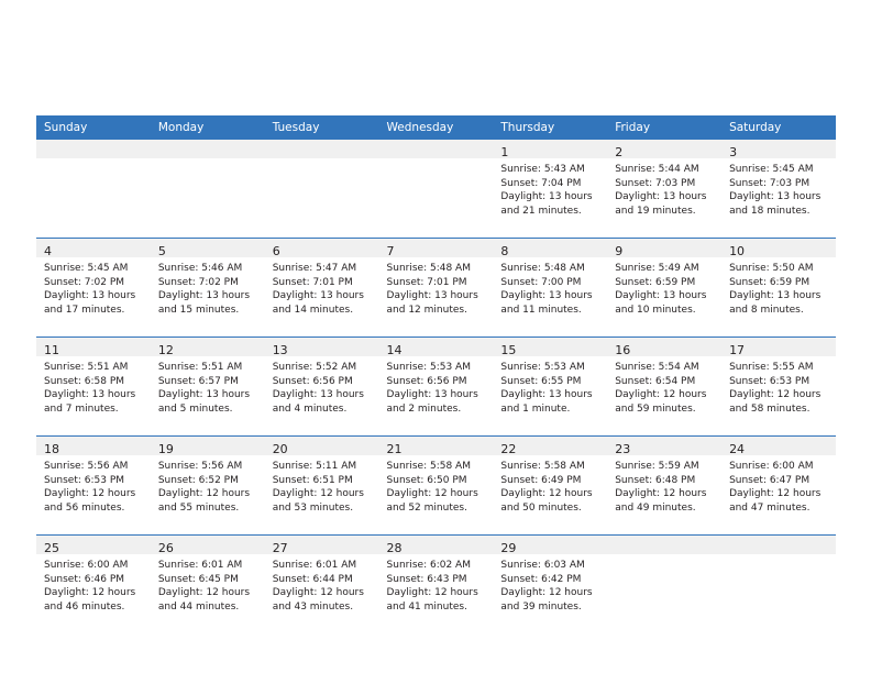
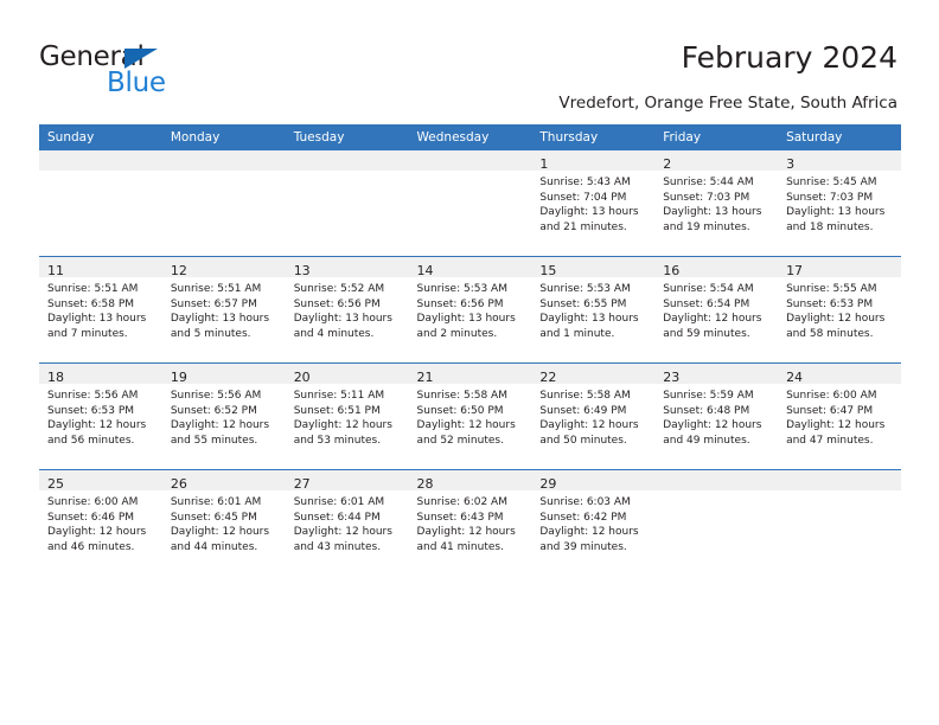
+ General
+ Blue
+ February 2024
+ Vredefort, Orange Free State, South Africa
  Sunday	Monday	Tuesday	Wednesday	Thursday	Friday	Saturday
  				1Sunrise: 5:43 AMSunset: 7:04 PMDaylight: 13 hoursand 21 minutes.	2Sunrise: 5:44 AMSunset: 7:03 PMDaylight: 13 hoursand 19 minutes.	3Sunrise: 5:45 AMSunset: 7:03 PMDaylight: 13 hoursand 18 minutes.
- 4Sunrise: 5:45 AMSunset: 7:02 PMDaylight: 13 hoursand 17 minutes.	5Sunrise: 5:46 AMSunset: 7:02 PMDaylight: 13 hoursand 15 minutes.	6Sunrise: 5:47 AMSunset: 7:01 PMDaylight: 13 hoursand 14 minutes.	7Sunrise: 5:48 AMSunset: 7:01 PMDaylight: 13 hoursand 12 minutes.	8Sunrise: 5:48 AMSunset: 7:00 PMDaylight: 13 hoursand 11 minutes.	9Sunrise: 5:49 AMSunset: 6:59 PMDaylight: 13 hoursand 10 minutes.	10Sunrise: 5:50 AMSunset: 6:59 PMDaylight: 13 hoursand 8 minutes.
  11Sunrise: 5:51 AMSunset: 6:58 PMDaylight: 13 hoursand 7 minutes.	12Sunrise: 5:51 AMSunset: 6:57 PMDaylight: 13 hoursand 5 minutes.	13Sunrise: 5:52 AMSunset: 6:56 PMDaylight: 13 hoursand 4 minutes.	14Sunrise: 5:53 AMSunset: 6:56 PMDaylight: 13 hoursand 2 minutes.	15Sunrise: 5:53 AMSunset: 6:55 PMDaylight: 13 hoursand 1 minute.	16Sunrise: 5:54 AMSunset: 6:54 PMDaylight: 12 hoursand 59 minutes.	17Sunrise: 5:55 AMSunset: 6:53 PMDaylight: 12 hoursand 58 minutes.
  18Sunrise: 5:56 AMSunset: 6:53 PMDaylight: 12 hoursand 56 minutes.	19Sunrise: 5:56 AMSunset: 6:52 PMDaylight: 12 hoursand 55 minutes.	20Sunrise: 5:11 AMSunset: 6:51 PMDaylight: 12 hoursand 53 minutes.	21Sunrise: 5:58 AMSunset: 6:50 PMDaylight: 12 hoursand 52 minutes.	22Sunrise: 5:58 AMSunset: 6:49 PMDaylight: 12 hoursand 50 minutes.	23Sunrise: 5:59 AMSunset: 6:48 PMDaylight: 12 hoursand 49 minutes.	24Sunrise: 6:00 AMSunset: 6:47 PMDaylight: 12 hoursand 47 minutes.
  25Sunrise: 6:00 AMSunset: 6:46 PMDaylight: 12 hoursand 46 minutes.	26Sunrise: 6:01 AMSunset: 6:45 PMDaylight: 12 hoursand 44 minutes.	27Sunrise: 6:01 AMSunset: 6:44 PMDaylight: 12 hoursand 43 minutes.	28Sunrise: 6:02 AMSunset: 6:43 PMDaylight: 12 hoursand 41 minutes.	29Sunrise: 6:03 AMSunset: 6:42 PMDaylight: 12 hoursand 39 minutes.
